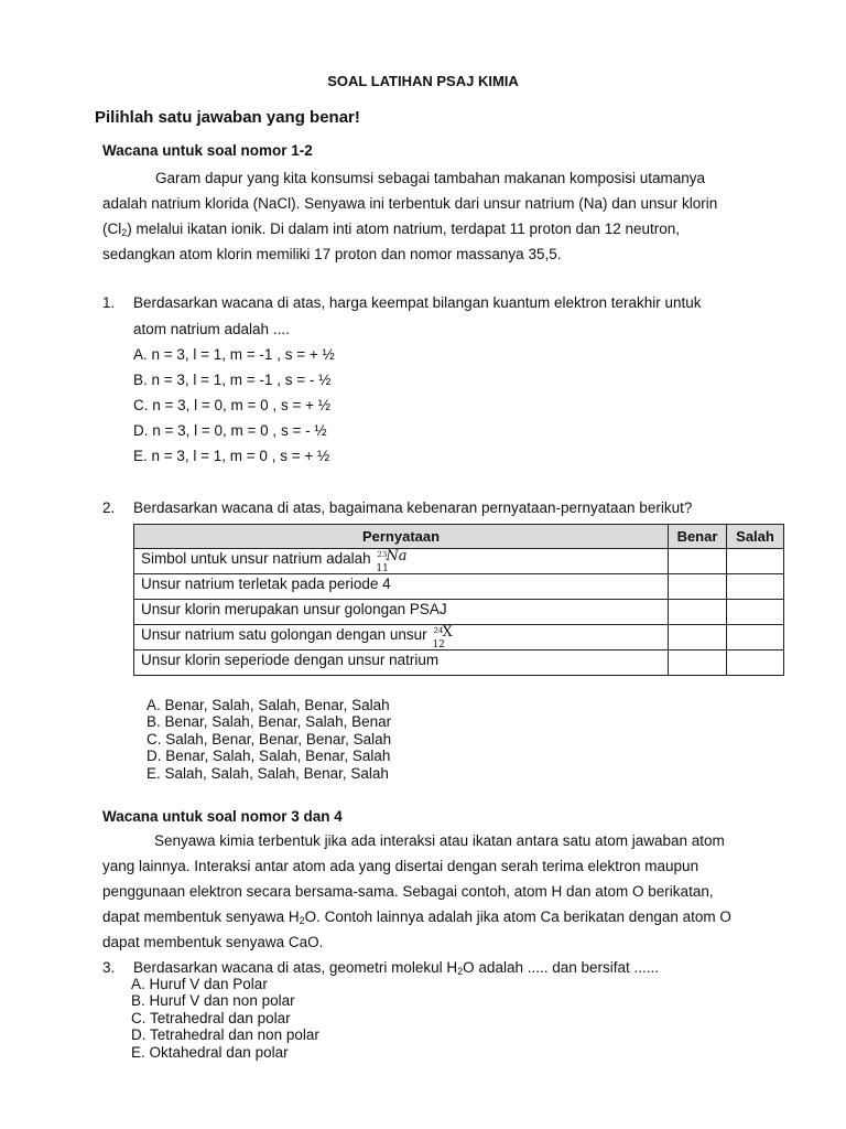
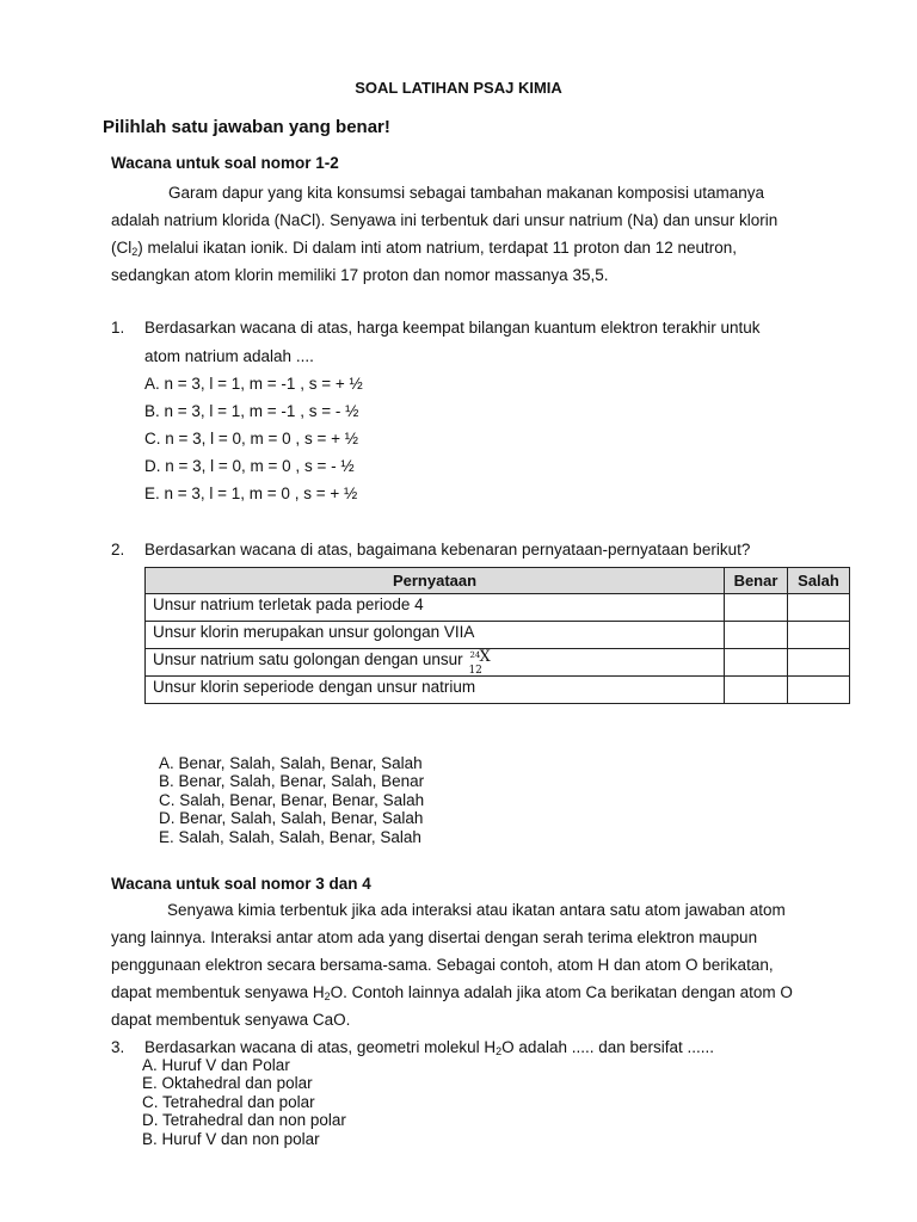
  SOAL LATIHAN PSAJ KIMIA
  Pilihlah satu jawaban yang benar!
  Wacana untuk soal nomor 1-2
  Garam dapur yang kita konsumsi sebagai tambahan makanan komposisi utamanya
  adalah natrium klorida (NaCl). Senyawa ini terbentuk dari unsur natrium (Na) dan unsur klorin
  (Cl2) melalui ikatan ionik. Di dalam inti atom natrium, terdapat 11 proton dan 12 neutron,
  sedangkan atom klorin memiliki 17 proton dan nomor massanya 35,5.
  1.
  Berdasarkan wacana di atas, harga keempat bilangan kuantum elektron terakhir untuk
  atom natrium adalah ....
  A. n = 3, l = 1, m = -1 , s = + ½
  B. n = 3, l = 1, m = -1 , s = - ½
  C. n = 3, l = 0, m = 0 , s = + ½
  D. n = 3, l = 0, m = 0 , s = - ½
  E. n = 3, l = 1, m = 0 , s = + ½
  2.
  Berdasarkan wacana di atas, bagaimana kebenaran pernyataan-pernyataan berikut?
  Pernyataan	Benar	Salah
- Simbol untuk unsur natrium adalah 23 11 Na
  Unsur natrium terletak pada periode 4
- Unsur klorin merupakan unsur golongan PSAJ
+ Unsur klorin merupakan unsur golongan VIIA
  Unsur natrium satu golongan dengan unsur 24 12 X
  Unsur klorin seperiode dengan unsur natrium
  A. Benar, Salah, Salah, Benar, Salah
  B. Benar, Salah, Benar, Salah, Benar
  C. Salah, Benar, Benar, Benar, Salah
  D. Benar, Salah, Salah, Benar, Salah
  E. Salah, Salah, Salah, Benar, Salah
  Wacana untuk soal nomor 3 dan 4
  Senyawa kimia terbentuk jika ada interaksi atau ikatan antara satu atom jawaban atom
  yang lainnya. Interaksi antar atom ada yang disertai dengan serah terima elektron maupun
  penggunaan elektron secara bersama-sama. Sebagai contoh, atom H dan atom O berikatan,
  dapat membentuk senyawa H2O. Contoh lainnya adalah jika atom Ca berikatan dengan atom O
  dapat membentuk senyawa CaO.
  3.
  Berdasarkan wacana di atas, geometri molekul H2O adalah ..... dan bersifat ......
  A. Huruf V dan Polar
- B. Huruf V dan non polar
+ E. Oktahedral dan polar
  C. Tetrahedral dan polar
  D. Tetrahedral dan non polar
- E. Oktahedral dan polar
+ B. Huruf V dan non polar
